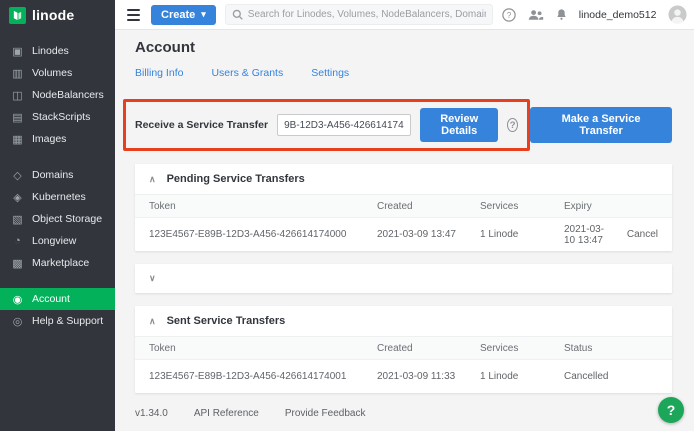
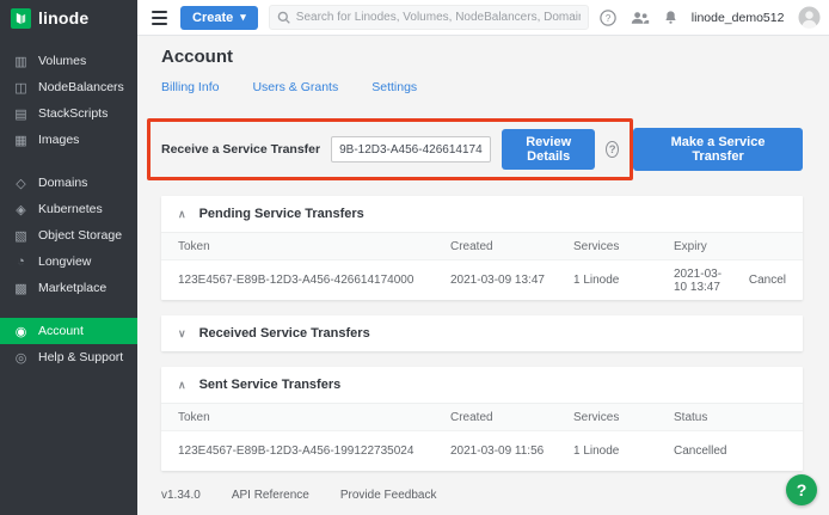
  linode
- ▣
- Linodes
  ▥
  Volumes
  ◫
  NodeBalancers
  ▤
  StackScripts
  ▦
  Images
  ◇
  Domains
  ◈
  Kubernetes
  ▧
  Object Storage
  ◔
  Longview
  ▩
  Marketplace
  ◉
  Account
  ◎
  Help & Support
  Create
  ▾
  Search for Linodes, Volumes, NodeBalancers, Domai
  ?
  linode_demo512
  Account
  Billing Info
  Users & Grants
  Settings
  Receive a Service Transfer
  9B-12D3-A456-426614174
  Review Details
  ?
  Make a Service Transfer
  ∧
  Pending Service Transfers
  Token
  Created
  Services
  Expiry
  123E4567-E89B-12D3-A456-426614174000
  2021-03-09 13:47
  1 Linode
  2021-03-10 13:47
  Cancel
  ∨
+ Received Service Transfers
  ∧
  Sent Service Transfers
  Token
  Created
  Services
  Status
- 123E4567-E89B-12D3-A456-426614174001
+ 123E4567-E89B-12D3-A456-199122735024
- 2021-03-09 11:33
+ 2021-03-09 11:56
  1 Linode
  Cancelled
  v1.34.0
  API Reference
  Provide Feedback
  ?
